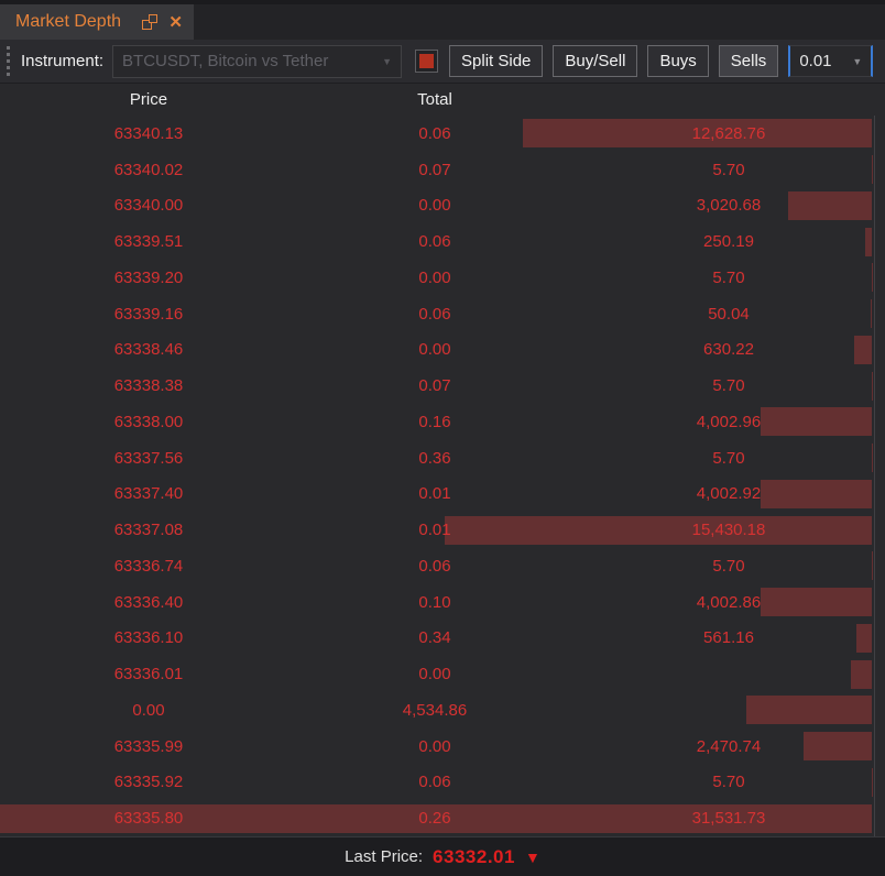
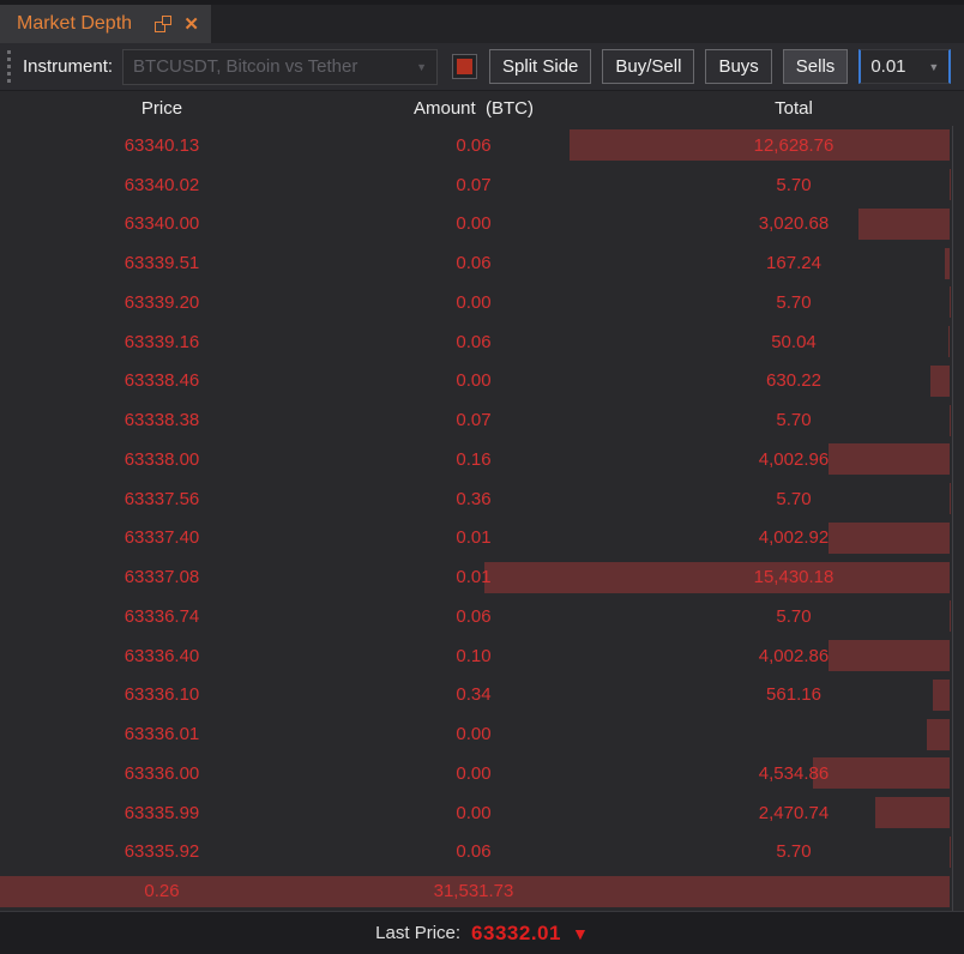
  Market Depth
  ✕
  Instrument:
  BTCUSDT, Bitcoin vs Tether
  ▼
  Split Side
  Buy/Sell
  Buys
  Sells
  0.01
  ▼
  Price
+ Amount (BTC)
  Total
  63340.13
  0.06
  12,628.76
  63340.02
  0.07
  5.70
  63340.00
  0.00
  3,020.68
  63339.51
  0.06
- 250.19
+ 167.24
  63339.20
  0.00
  5.70
  63339.16
  0.06
  50.04
  63338.46
  0.00
  630.22
  63338.38
  0.07
  5.70
  63338.00
  0.16
  4,002.96
  63337.56
  0.36
  5.70
  63337.40
  0.01
  4,002.92
  63337.08
  0.01
  15,430.18
  63336.74
  0.06
  5.70
  63336.40
  0.10
  4,002.86
  63336.10
  0.34
  561.16
  63336.01
  0.00
+ 63336.00
  0.00
  4,534.86
  63335.99
  0.00
  2,470.74
  63335.92
  0.06
  5.70
- 63335.80
  0.26
  31,531.73
  Last Price:
  63332.01
  ▼
